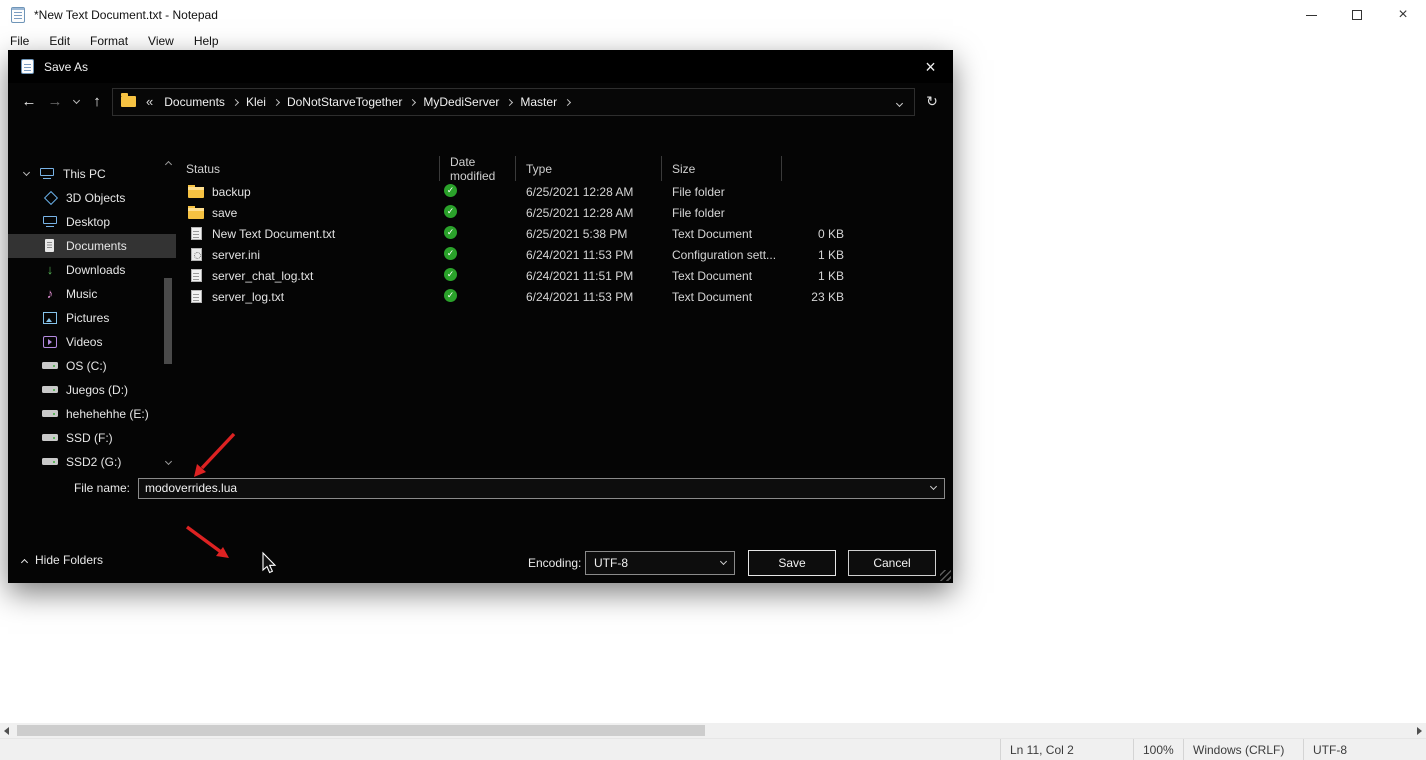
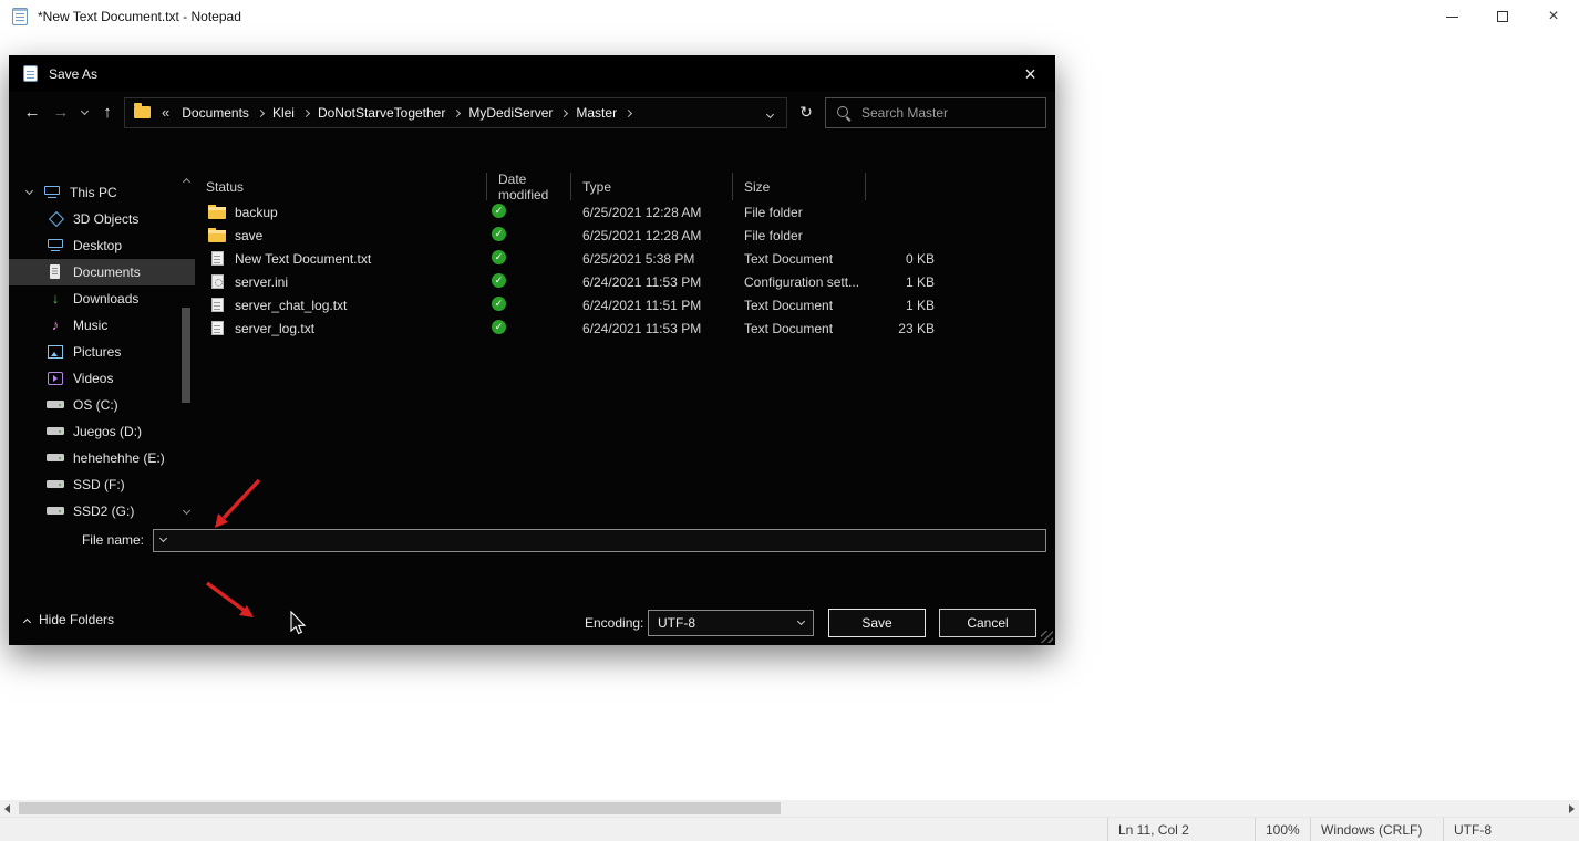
  *New Text Document.txt - Notepad
  ×
- File
- Edit
- Format
- View
- Help
  Save As
  ×
  ←
  →
  ↑
  «
  Documents
  Klei
  DoNotStarveTogether
  MyDediServer
  Master
  ↻
+ Search Master
  This PC
  3D Objects
  Desktop
  Documents
  Downloads
  Music
  Pictures
  Videos
  OS (C:)
  Juegos (D:)
  hehehehhe (E:)
  SSD (F:)
  SSD2 (G:)
  Status
  Date modified
  Type
  Size
  backup
  6/25/2021 12:28 AM
  File folder
  save
  6/25/2021 12:28 AM
  File folder
  New Text Document.txt
  6/25/2021 5:38 PM
  Text Document
  0 KB
  server.ini
  6/24/2021 11:53 PM
  Configuration sett...
  1 KB
  server_chat_log.txt
  6/24/2021 11:51 PM
  Text Document
  1 KB
  server_log.txt
  6/24/2021 11:53 PM
  Text Document
  23 KB
  File name:
- modoverrides.lua
  Hide Folders
  Encoding:
  UTF-8
  Save
  Cancel
  Ln 11, Col 2
  100%
  Windows (CRLF)
  UTF-8
